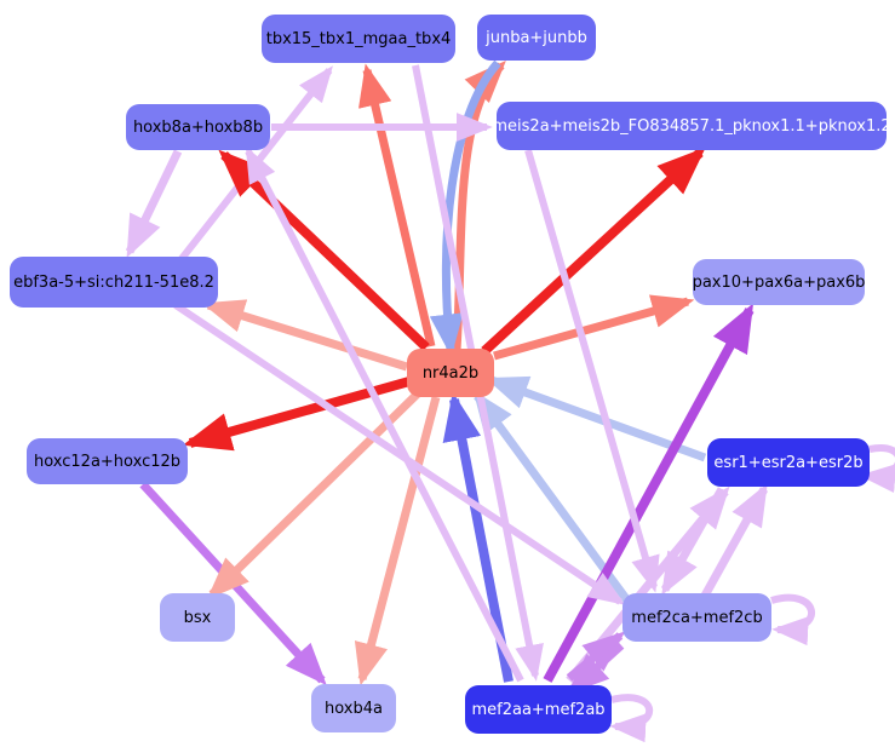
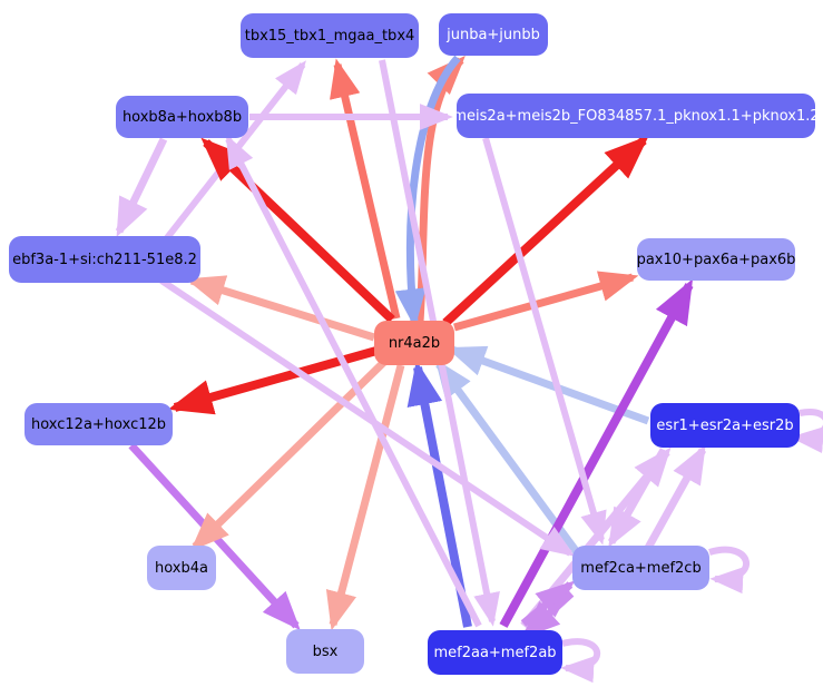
  tbx15_tbx1_mgaa_tbx4
  junba+junbb
  hoxb8a+hoxb8b
  meis2a+meis2b_FO834857.1_pknox1.1+pknox1.2
- ebf3a-5+si:ch211-51e8.2
+ ebf3a-1+si:ch211-51e8.2
  pax10+pax6a+pax6b
  nr4a2b
  hoxc12a+hoxc12b
  esr1+esr2a+esr2b
- bsx
+ hoxb4a
  mef2ca+mef2cb
  mef2aa+mef2ab
- hoxb4a
+ bsx
